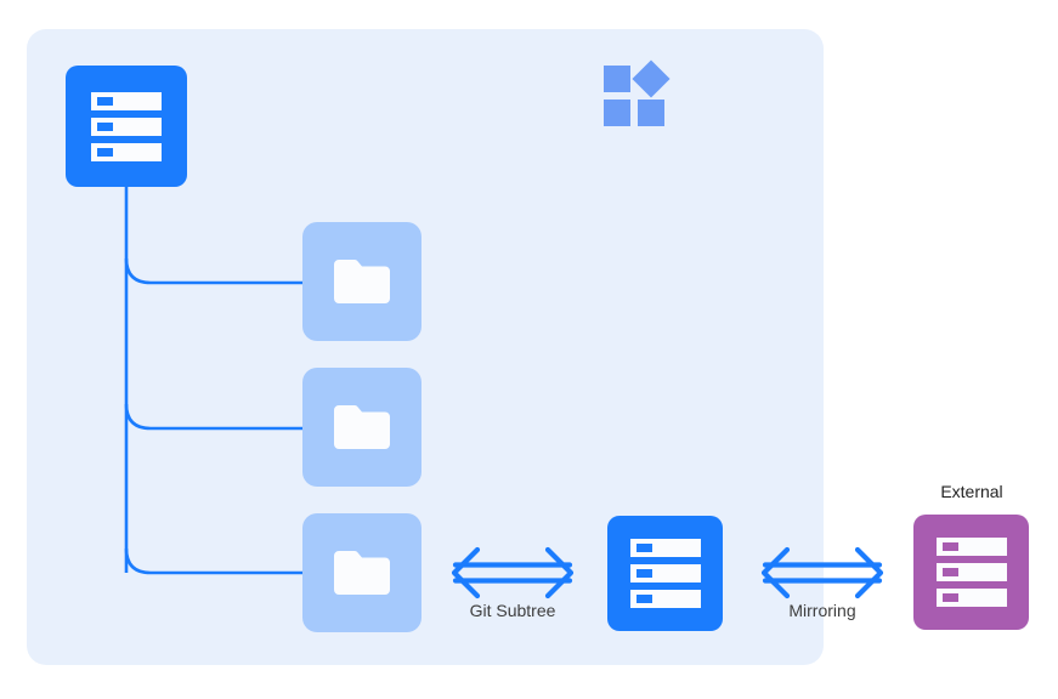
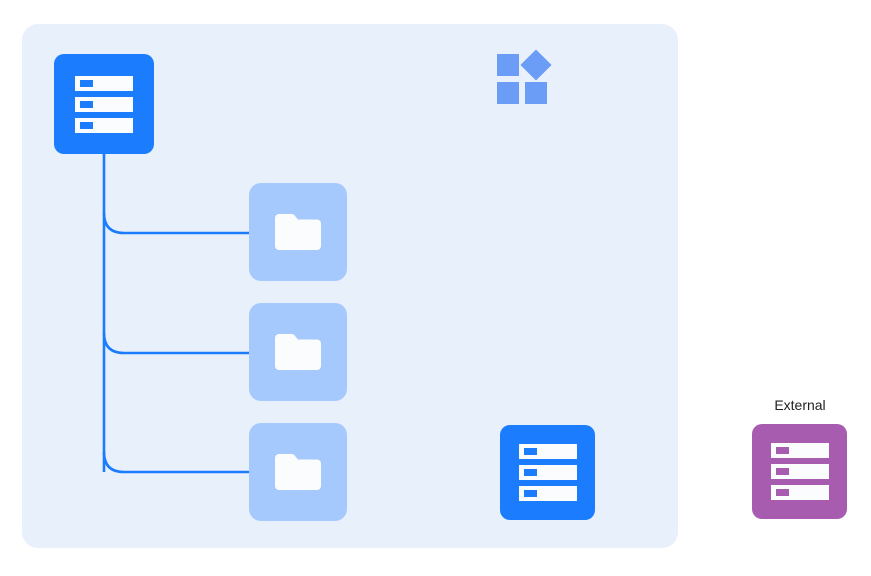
- Git Subtree
- Mirroring
  External
